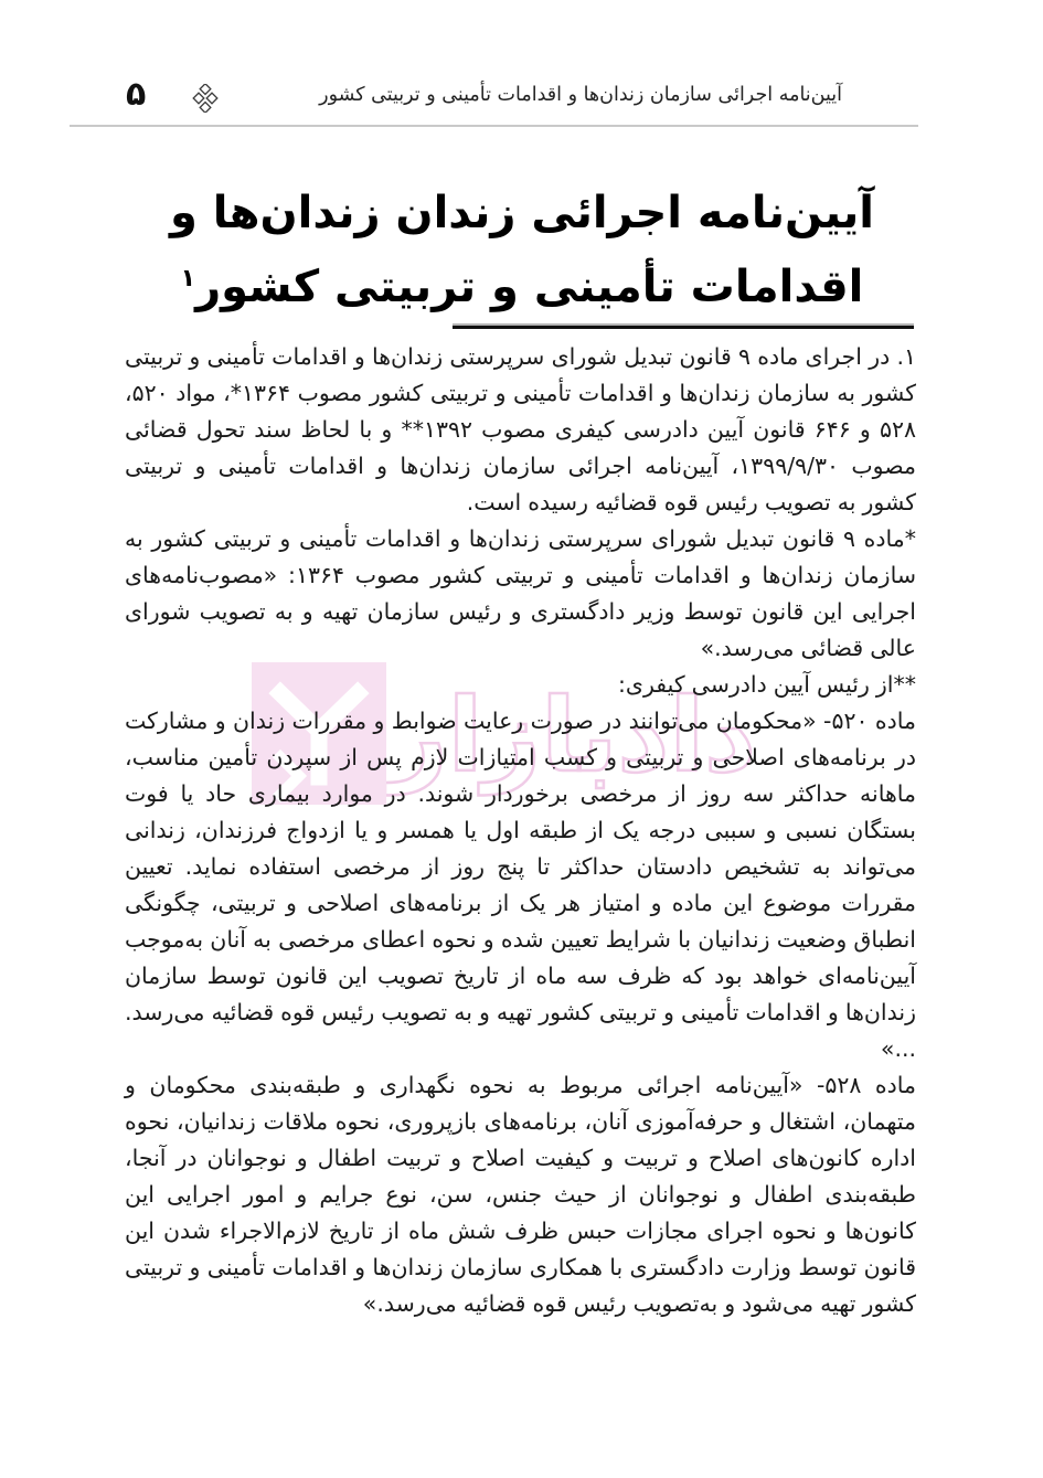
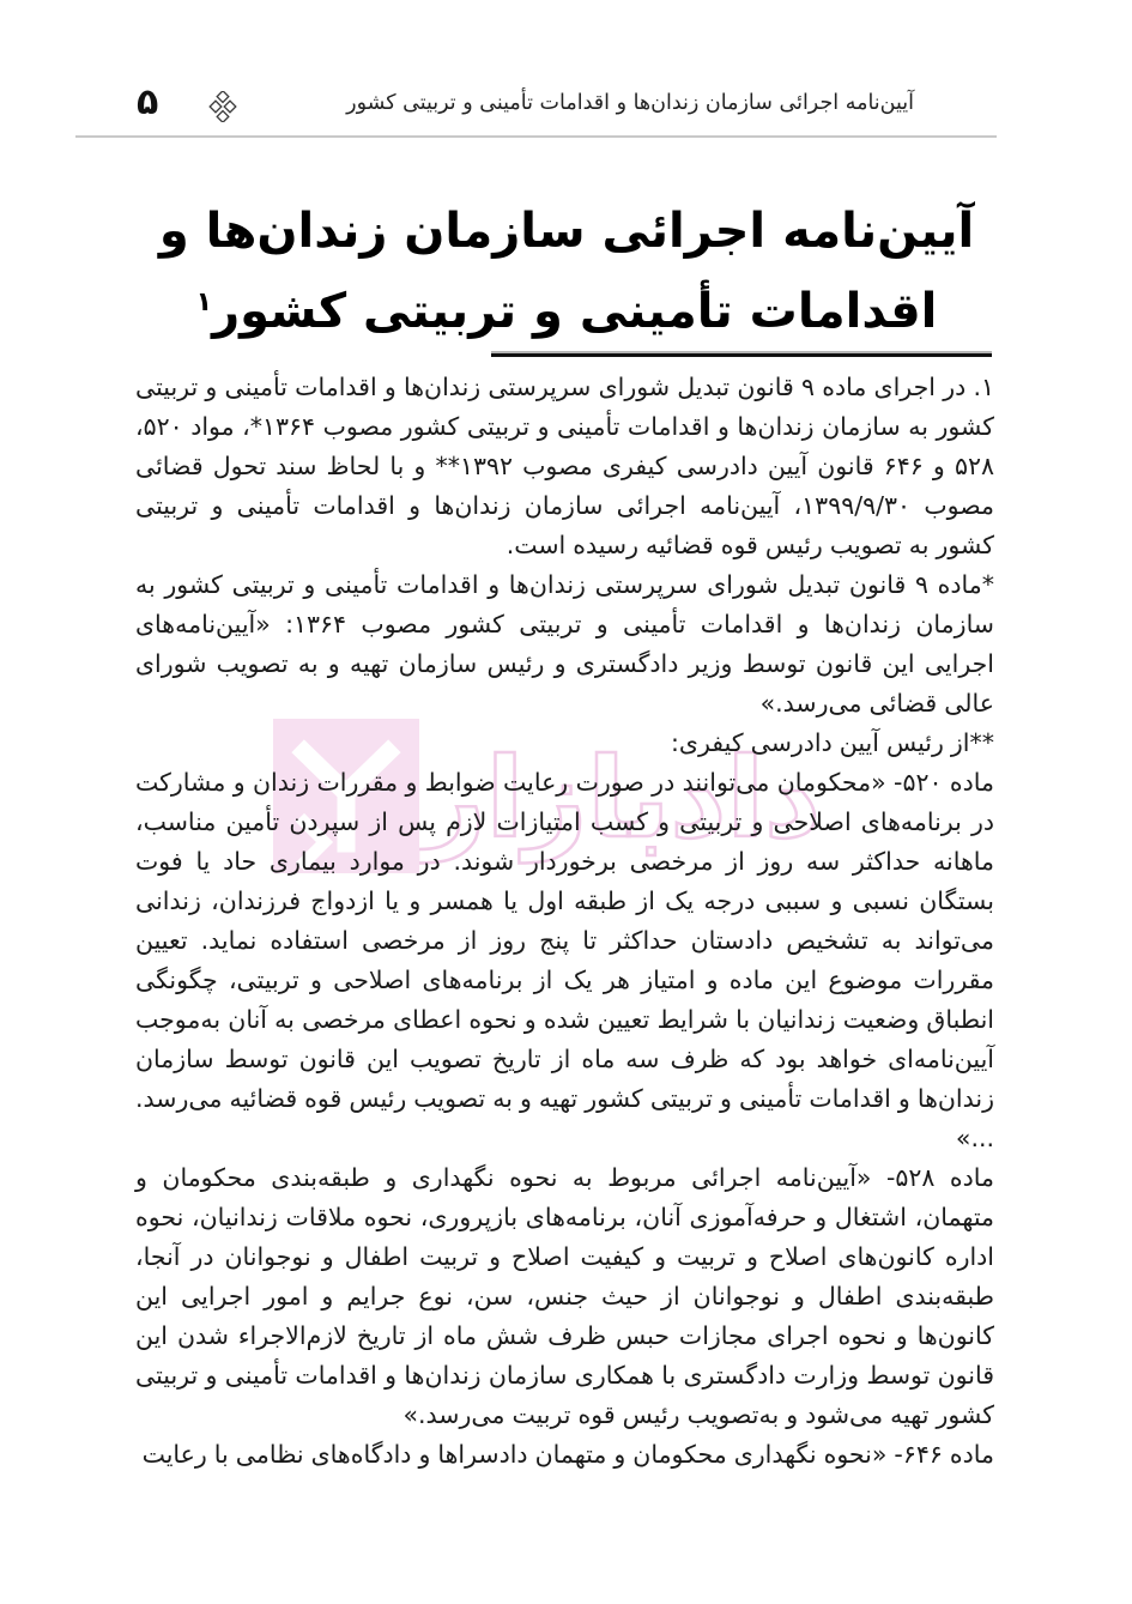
  ۵
  آیین‌نامه اجرائی سازمان زندان‌ها و اقدامات تأمینی و تربیتی کشور
- آیین‌نامه اجرائی زندان زندان‌ها و
+ آیین‌نامه اجرائی سازمان زندان‌ها و
  اقدامات تأمینی و تربیتی کشور۱
  دادبازار
  ۱. در اجرای ماده ۹ قانون تبدیل شورای سرپرستی زندان‌ها و اقدامات تأمینی و تربیتی کشور به سازمان زندان‌ها و اقدامات تأمینی و تربیتی کشور مصوب ۱۳۶۴*، مواد ۵۲۰، ۵۲۸ و ۶۴۶ قانون آیین دادرسی کیفری مصوب ۱۳۹۲** و با لحاظ سند تحول قضائی مصوب ۱۳۹۹/۹/۳۰، آیین‌نامه اجرائی سازمان زندان‌ها و اقدامات تأمینی و تربیتی کشور به تصویب رئیس قوه قضائیه رسیده است.
- *ماده ۹ قانون تبدیل شورای سرپرستی زندان‌ها و اقدامات تأمینی و تربیتی کشور به سازمان زندان‌ها و اقدامات تأمینی و تربیتی کشور مصوب ۱۳۶۴: «مصوب‌نامه‌های اجرایی این قانون توسط وزیر دادگستری و رئیس سازمان تهیه و به تصویب شورای عالی قضائی می‌رسد.»
+ *ماده ۹ قانون تبدیل شورای سرپرستی زندان‌ها و اقدامات تأمینی و تربیتی کشور به سازمان زندان‌ها و اقدامات تأمینی و تربیتی کشور مصوب ۱۳۶۴: «آیین‌نامه‌های اجرایی این قانون توسط وزیر دادگستری و رئیس سازمان تهیه و به تصویب شورای عالی قضائی می‌رسد.»
  **از رئیس آیین دادرسی کیفری:
  ماده ۵۲۰- «محکومان می‌توانند در صورت رعایت ضوابط و مقررات زندان و مشارکت در برنامه‌های اصلاحی و تربیتی و کسب امتیازات لازم پس از سپردن تأمین مناسب، ماهانه حداکثر سه روز از مرخصی برخوردار شوند. در موارد بیماری حاد یا فوت بستگان نسبی و سببی درجه یک از طبقه اول یا همسر و یا ازدواج فرزندان، زندانی می‌تواند به تشخیص دادستان حداکثر تا پنج روز از مرخصی استفاده نماید. تعیین مقررات موضوع این ماده و امتیاز هر یک از برنامه‌های اصلاحی و تربیتی، چگونگی انطباق وضعیت زندانیان با شرایط تعیین شده و نحوه اعطای مرخصی به آنان به‌موجب آیین‌نامه‌ای خواهد بود که ظرف سه ماه از تاریخ تصویب این قانون توسط سازمان زندان‌ها و اقدامات تأمینی و تربیتی کشور تهیه و به تصویب رئیس قوه قضائیه می‌رسد. ...»
- ماده ۵۲۸- «آیین‌نامه اجرائی مربوط به نحوه نگهداری و طبقه‌بندی محکومان و متهمان، اشتغال و حرفه‌آموزی آنان، برنامه‌های بازپروری، نحوه ملاقات زندانیان، نحوه اداره کانون‌های اصلاح و تربیت و کیفیت اصلاح و تربیت اطفال و نوجوانان در آنجا، طبقه‌بندی اطفال و نوجوانان از حیث جنس، سن، نوع جرایم و امور اجرایی این کانون‌ها و نحوه اجرای مجازات حبس ظرف شش ماه از تاریخ لازم‌الاجراء شدن این قانون توسط وزارت دادگستری با همکاری سازمان زندان‌ها و اقدامات تأمینی و تربیتی کشور تهیه می‌شود و به‌تصویب رئیس قوه قضائیه می‌رسد.»
+ ماده ۵۲۸- «آیین‌نامه اجرائی مربوط به نحوه نگهداری و طبقه‌بندی محکومان و متهمان، اشتغال و حرفه‌آموزی آنان، برنامه‌های بازپروری، نحوه ملاقات زندانیان، نحوه اداره کانون‌های اصلاح و تربیت و کیفیت اصلاح و تربیت اطفال و نوجوانان در آنجا، طبقه‌بندی اطفال و نوجوانان از حیث جنس، سن، نوع جرایم و امور اجرایی این کانون‌ها و نحوه اجرای مجازات حبس ظرف شش ماه از تاریخ لازم‌الاجراء شدن این قانون توسط وزارت دادگستری با همکاری سازمان زندان‌ها و اقدامات تأمینی و تربیتی کشور تهیه می‌شود و به‌تصویب رئیس قوه تربیت می‌رسد.»
+ ماده ۶۴۶- «نحوه نگهداری محکومان و متهمان دادسراها و دادگاه‌های نظامی با رعایت
